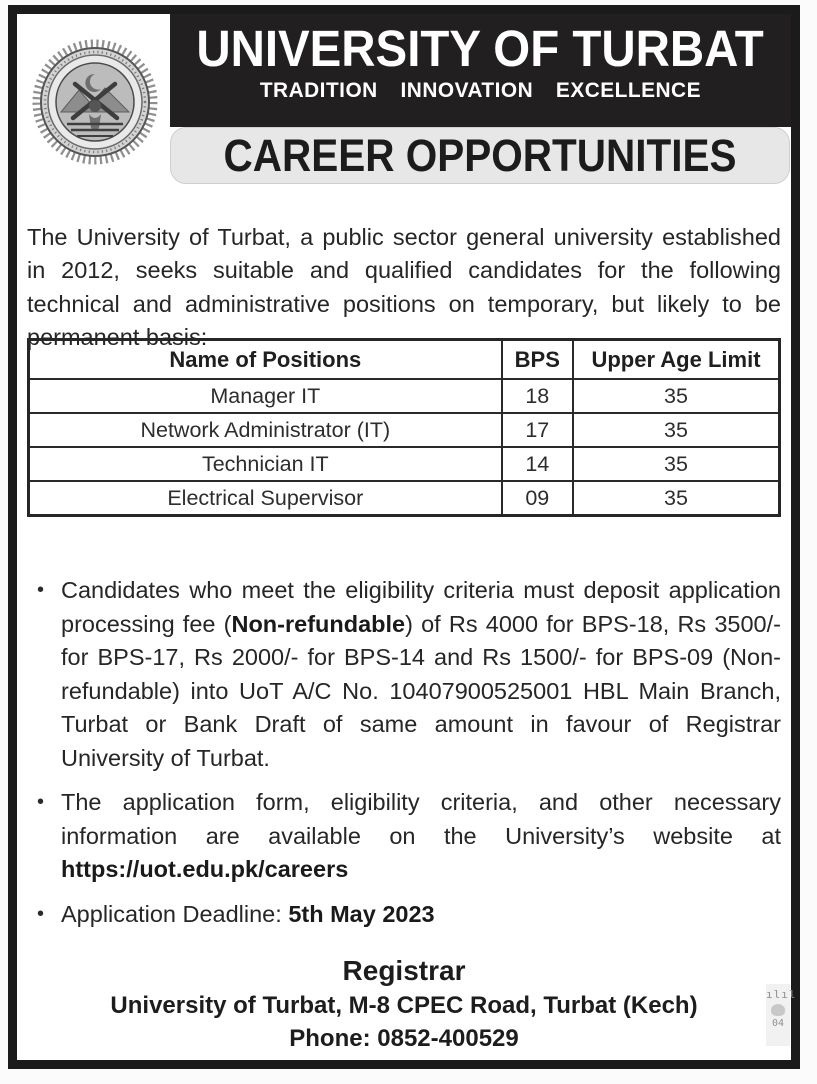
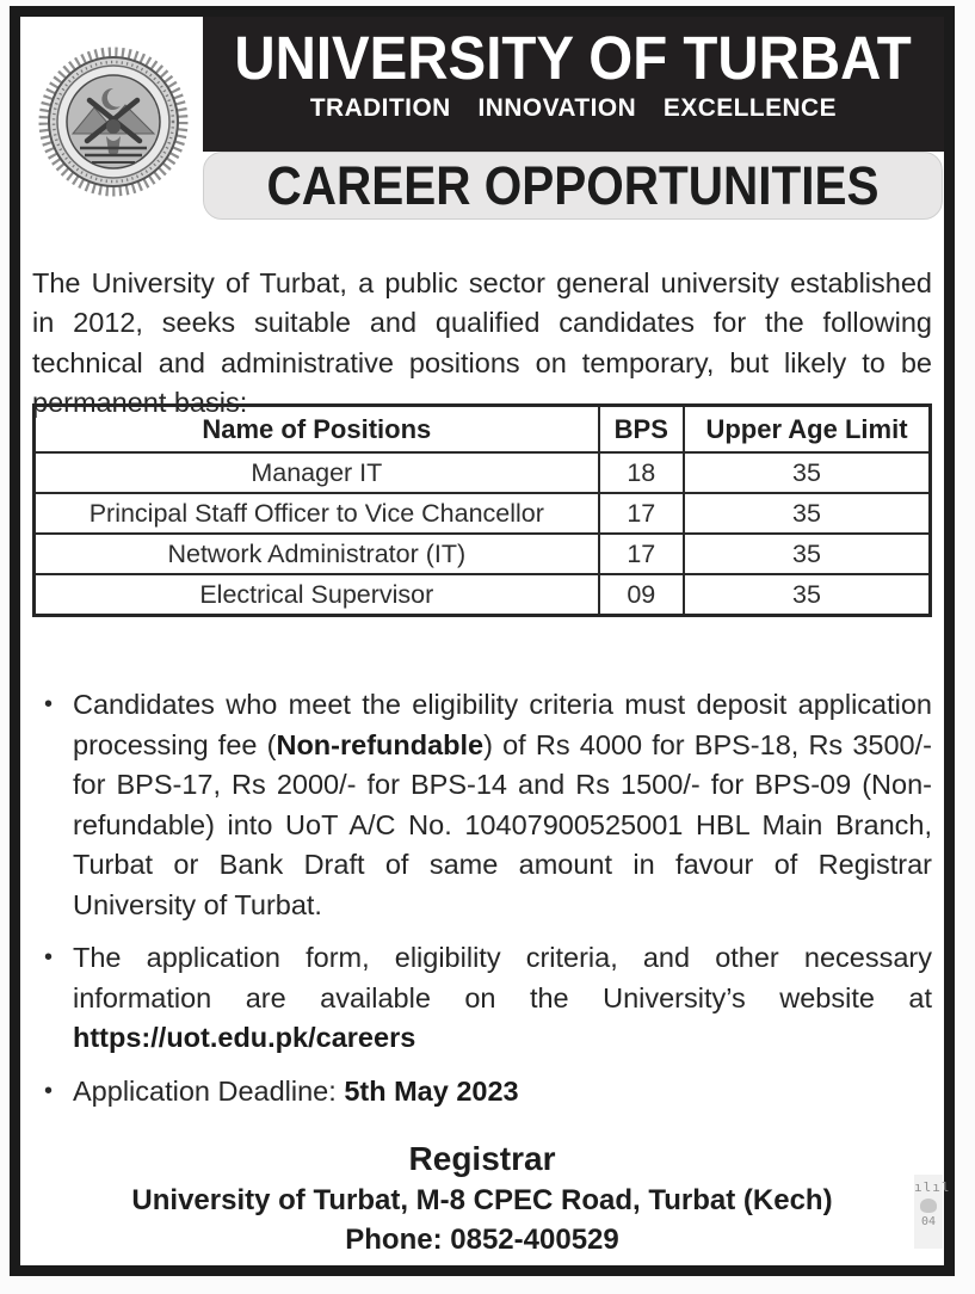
  UNIVERSITY OF TURBAT
  TRADITION INNOVATION EXCELLENCE
  CAREER OPPORTUNITIES
  The University of Turbat, a public sector general university established in 2012, seeks suitable and qualified candidates for the following technical and administrative positions on temporary, but likely to be permanent basis:
  Name of Positions	BPS	Upper Age Limit
  Manager IT	18	35
+ Principal Staff Officer to Vice Chancellor	17	35
  Network Administrator (IT)	17	35
- Technician IT	14	35
  Electrical Supervisor	09	35
  •
  Candidates who meet the eligibility criteria must deposit application processing fee (Non-refundable) of Rs 4000 for BPS-18, Rs 3500/- for BPS-17, Rs 2000/- for BPS-14 and Rs 1500/- for BPS-09 (Non-refundable) into UoT A/C No. 10407900525001 HBL Main Branch, Turbat or Bank Draft of same amount in favour of Registrar University of Turbat.
  •
  The application form, eligibility criteria, and other necessary information are available on the University’s website at https://uot.edu.pk/careers
  •
  Application Deadline: 5th May 2023
  Registrar
  University of Turbat, M-8 CPEC Road, Turbat (Kech)
  Phone: 0852-400529
  ılıl
  04
